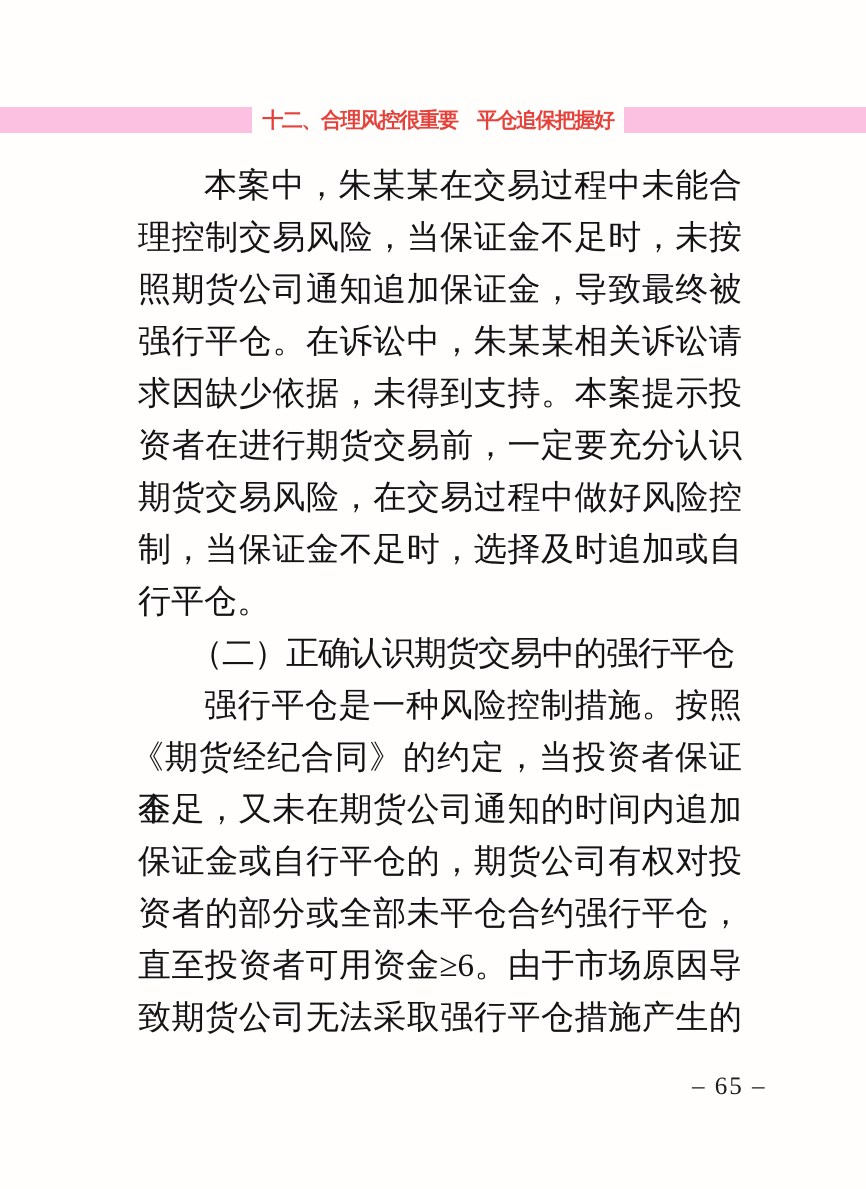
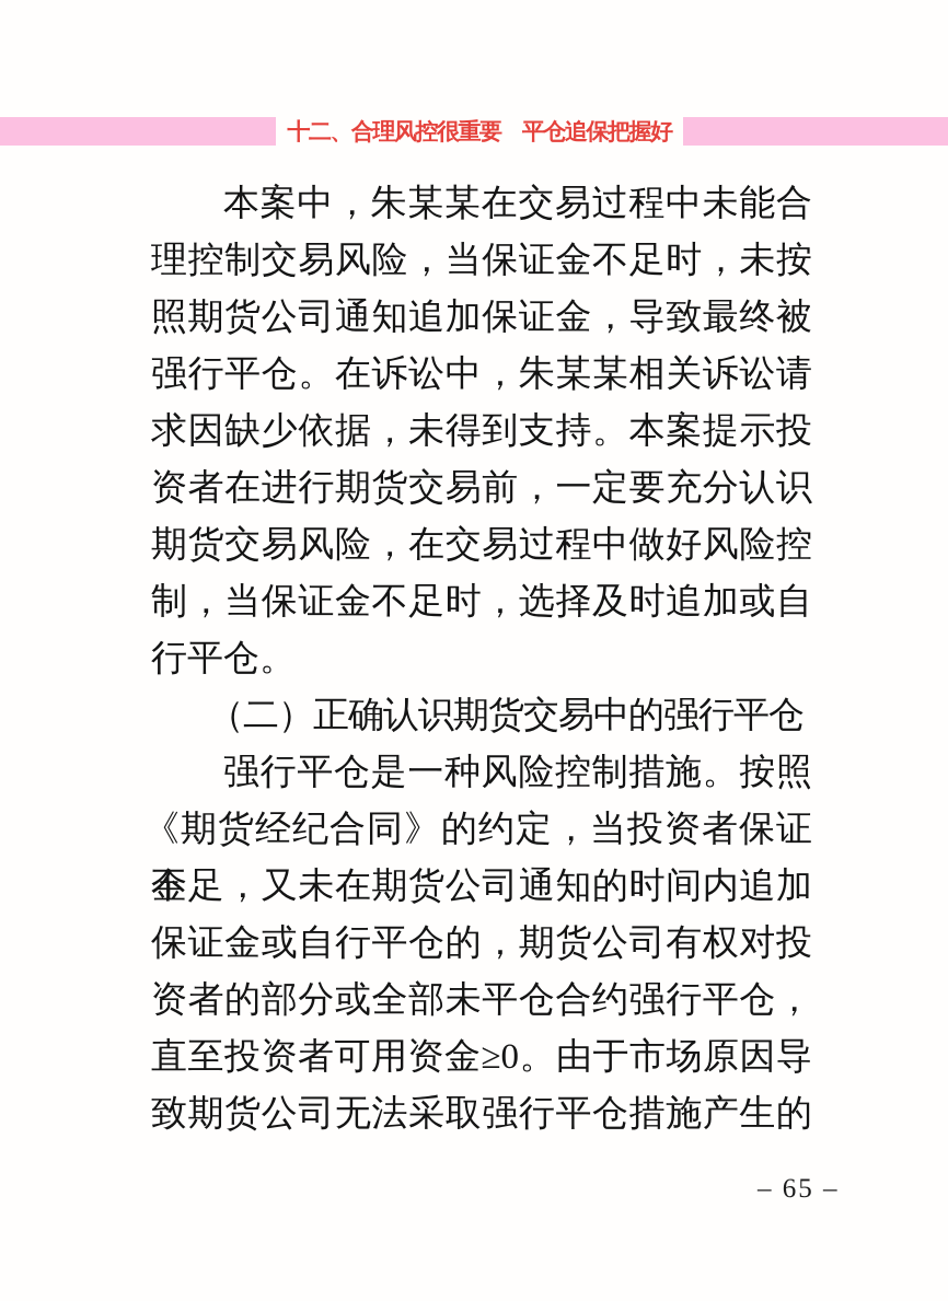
  十二、合理风控很重要 平仓追保把握好
  本案中，朱某某在交易过程中未能合
  理控制交易风险，当保证金不足时，未按
  照期货公司通知追加保证金，导致最终被
  强行平仓。在诉讼中，朱某某相关诉讼请
  求因缺少依据，未得到支持。本案提示投
  资者在进行期货交易前，一定要充分认识
  期货交易风险，在交易过程中做好风险控
  制，当保证金不足时，选择及时追加或自
  行平仓。
  （二）正确认识期货交易中的强行平仓
  强行平仓是一种风险控制措施。按照
  《期货经纪合同》的约定，当投资者保证金
  不足，又未在期货公司通知的时间内追加
  保证金或自行平仓的，期货公司有权对投
  资者的部分或全部未平仓合约强行平仓，
- 直至投资者可用资金≥6。由于市场原因导
+ 直至投资者可用资金≥0。由于市场原因导
  致期货公司无法采取强行平仓措施产生的
  – 65 –
